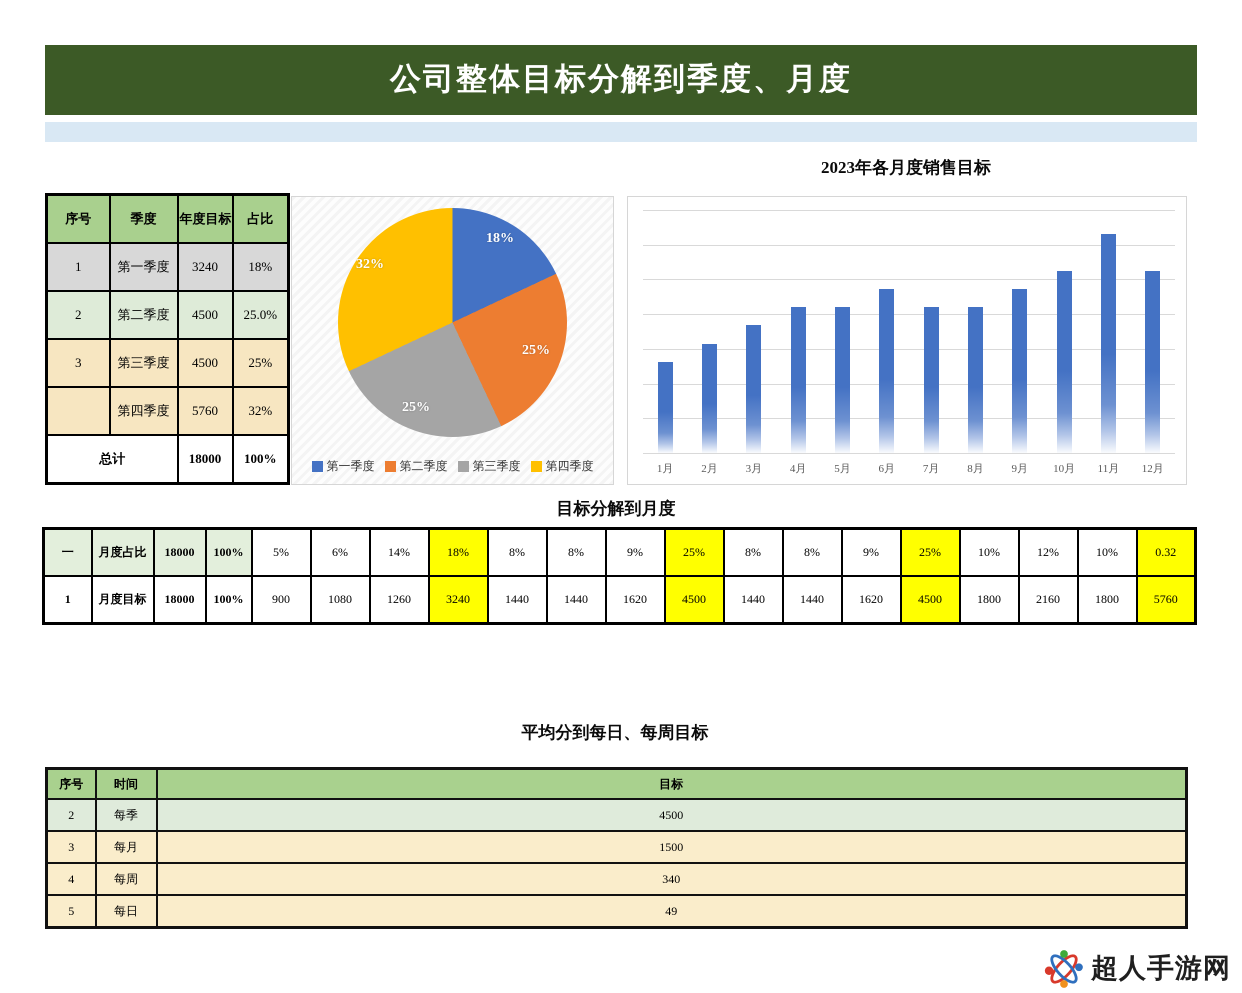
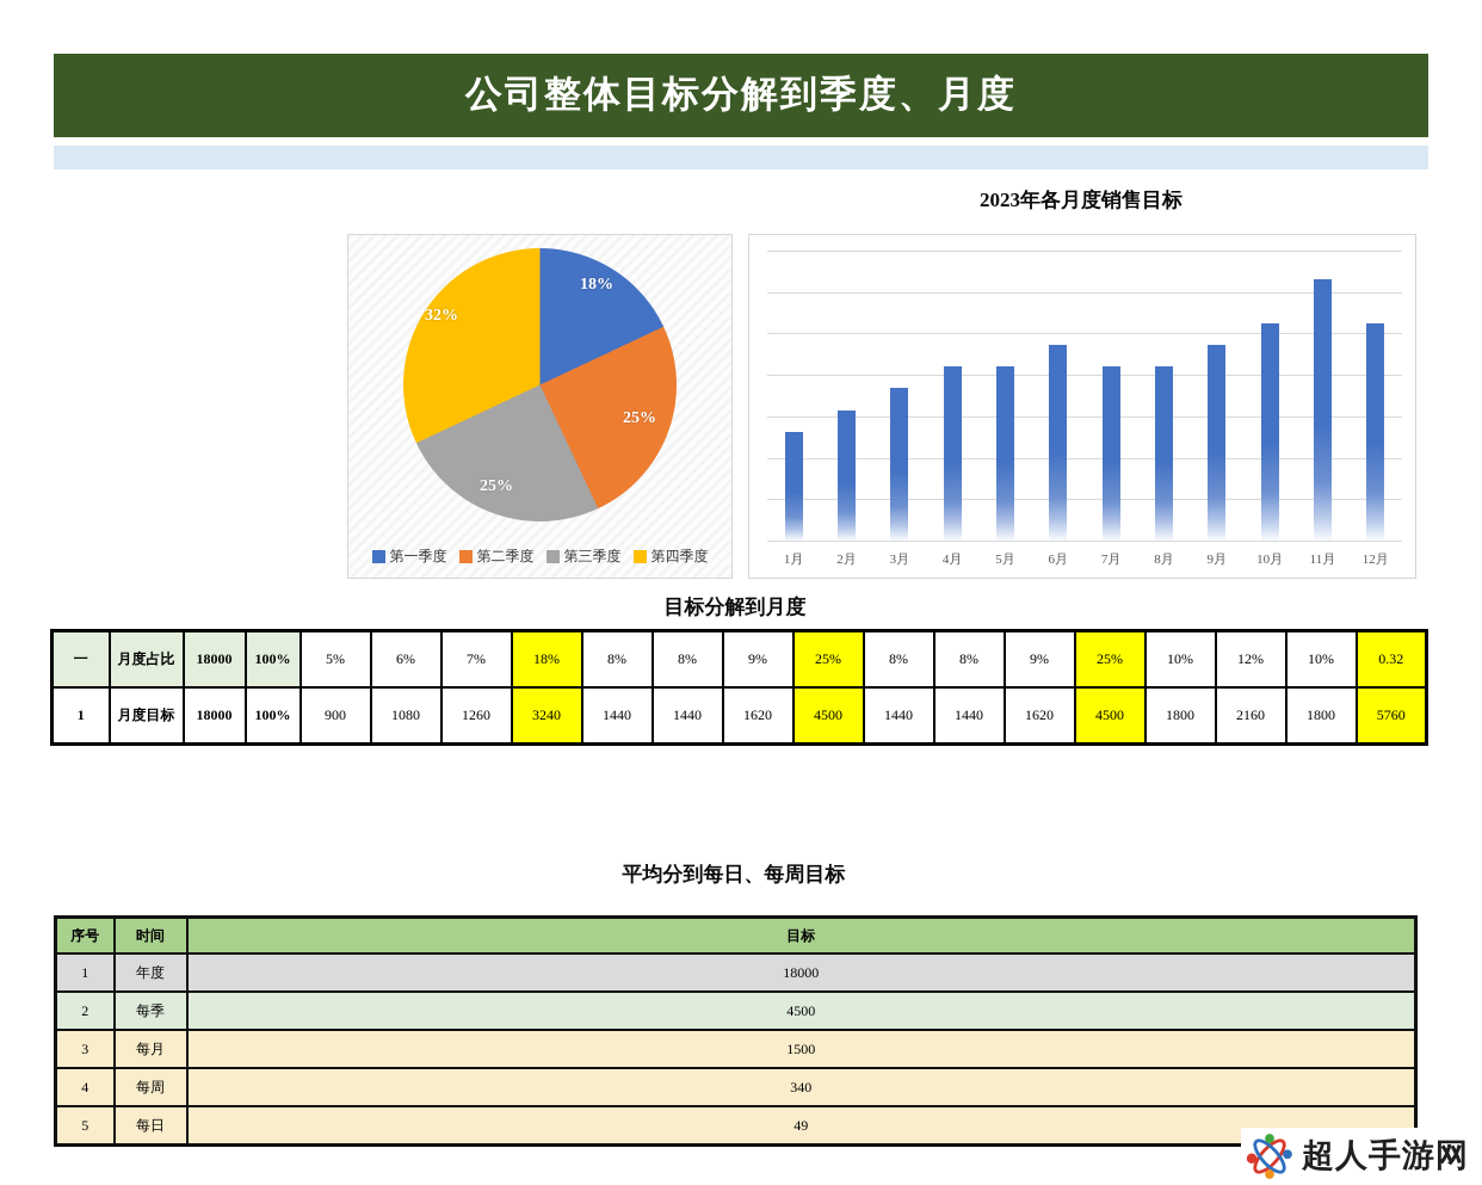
  公司整体目标分解到季度、月度
  2023年各月度销售目标
- 序号	季度	年度目标	占比
- 1	第一季度	3240	18%
- 2	第二季度	4500	25.0%
- 3	第三季度	4500	25%
- 	第四季度	5760	32%
- 总计	18000	100%
  第一季度
  第二季度
  第三季度
  第四季度
  18%
  25%
  25%
  32%
  1月
  2月
  3月
  4月
  5月
  6月
  7月
  8月
  9月
  10月
  11月
  12月
  目标分解到月度
- 一	月度占比	18000	100%	5%	6%	14%	18%	8%	8%	9%	25%	8%	8%	9%	25%	10%	12%	10%	0.32
+ 一	月度占比	18000	100%	5%	6%	7%	18%	8%	8%	9%	25%	8%	8%	9%	25%	10%	12%	10%	0.32
  1	月度目标	18000	100%	900	1080	1260	3240	1440	1440	1620	4500	1440	1440	1620	4500	1800	2160	1800	5760
  平均分到每日、每周目标
  序号	时间	目标
+ 1	年度	18000
  2	每季	4500
  3	每月	1500
  4	每周	340
  5	每日	49
  超人手游网
